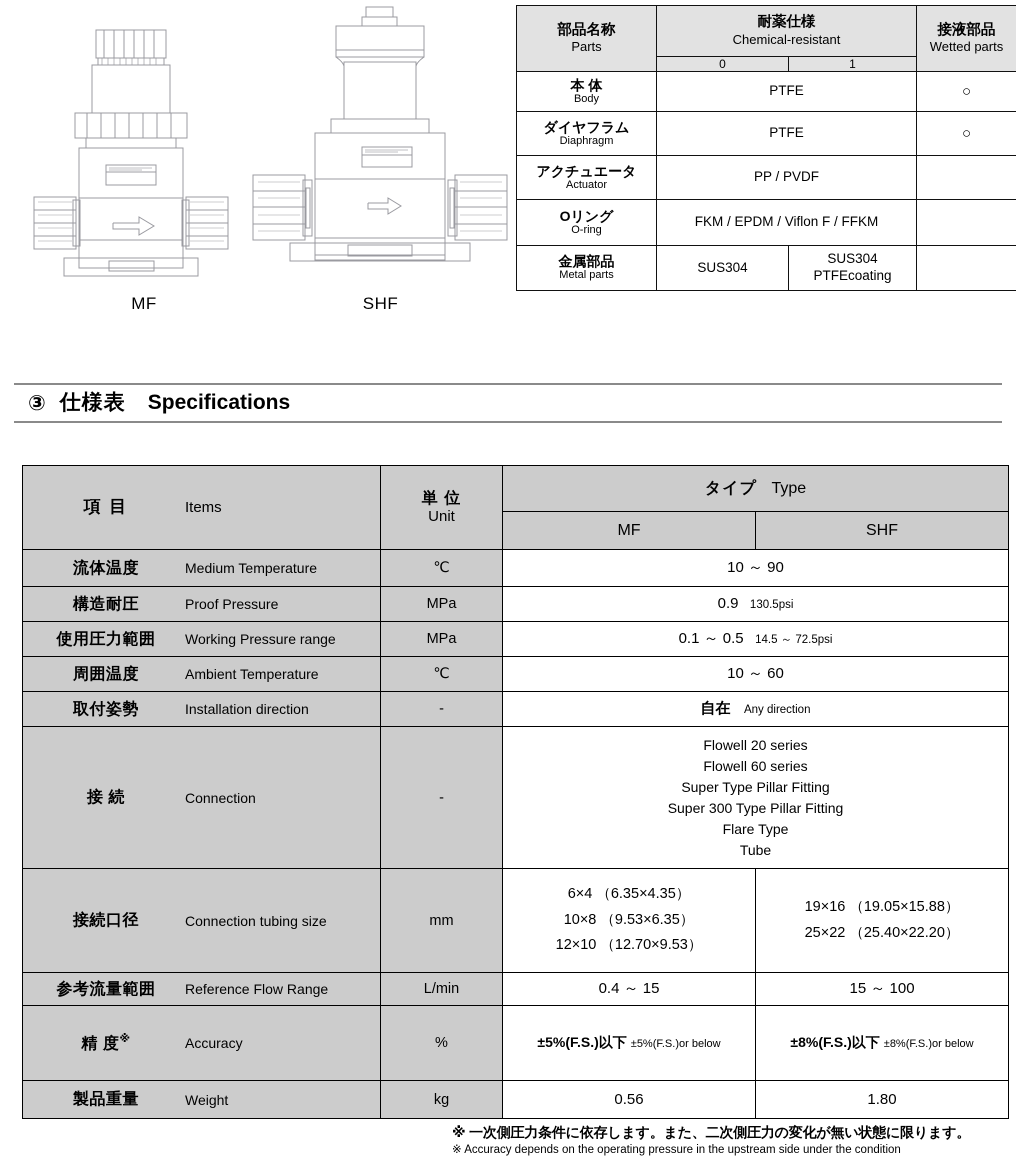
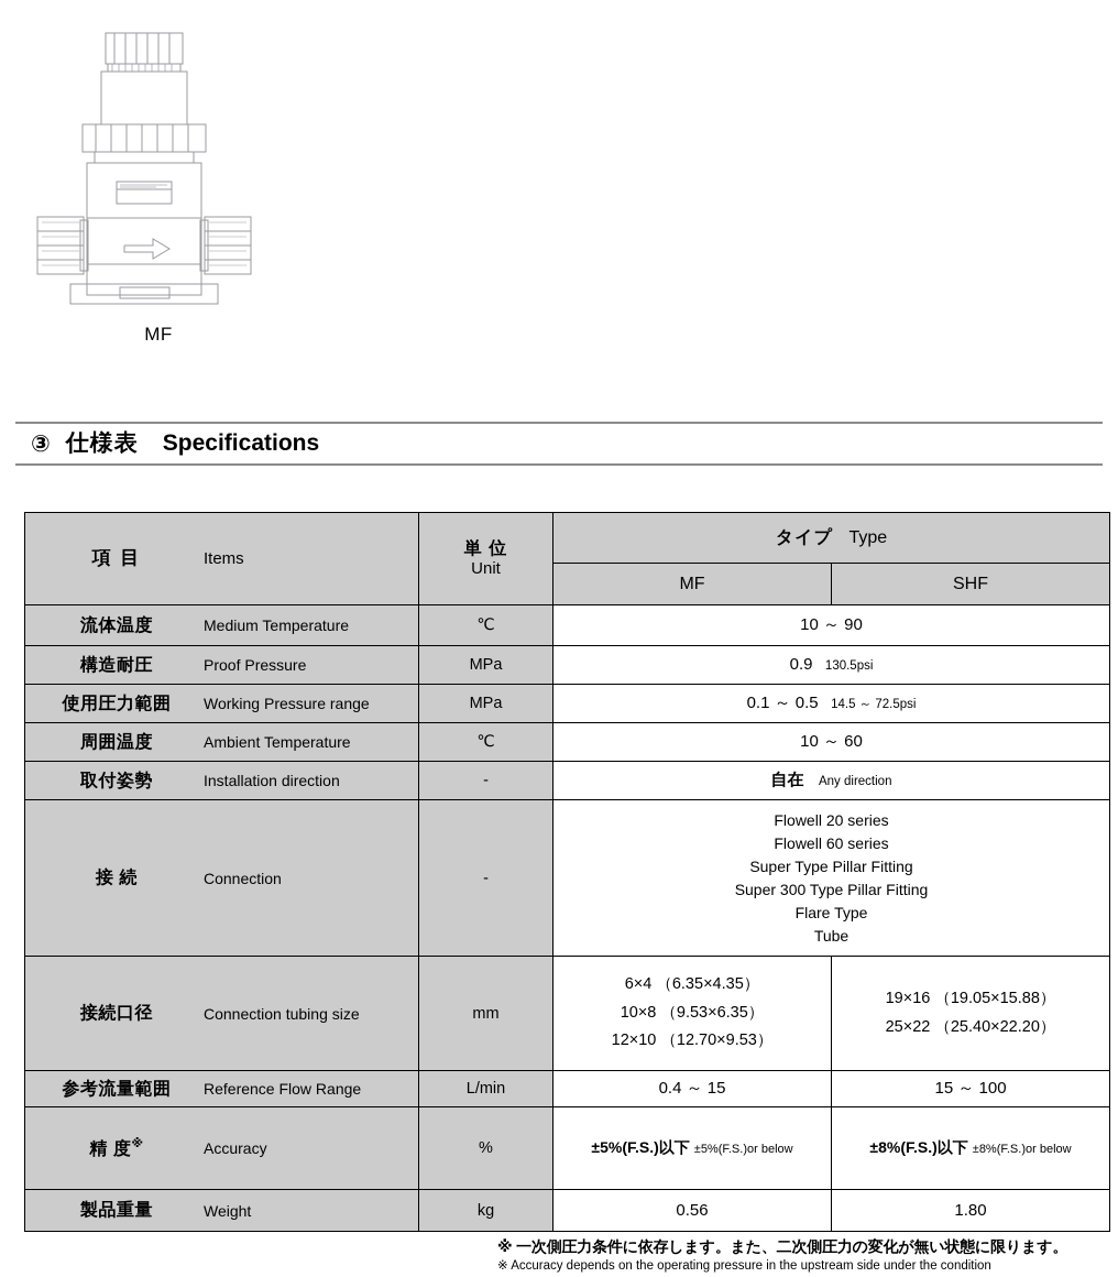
  MF
- SHF
- 部品名称 Parts	耐薬仕様 Chemical-resistant	接液部品 Wetted parts
- 0	1
- 本 体 Body	PTFE	○
- ダイヤフラム Diaphragm	PTFE	○
- アクチュエータ Actuator	PP / PVDF
- Oリング O-ring	FKM / EPDM / Viflon F / FFKM
- 金属部品 Metal parts	SUS304	SUS304 PTFEcoating
  ③
  仕様表
  Specifications
  項 目 Items	単 位 Unit	タイプ Type
  MF	SHF
  流体温度 Medium Temperature	℃	10 ～ 90
  構造耐圧 Proof Pressure	MPa	0.9 130.5psi
  使用圧力範囲 Working Pressure range	MPa	0.1 ～ 0.5 14.5 ～ 72.5psi
  周囲温度 Ambient Temperature	℃	10 ～ 60
  取付姿勢 Installation direction	-	自在 Any direction
  接 続 Connection	-	Flowell 20 series Flowell 60 series Super Type Pillar Fitting Super 300 Type Pillar Fitting Flare Type Tube
  接続口径 Connection tubing size	mm	6×4 （6.35×4.35） 10×8 （9.53×6.35） 12×10 （12.70×9.53）	19×16 （19.05×15.88） 25×22 （25.40×22.20）
  参考流量範囲 Reference Flow Range	L/min	0.4 ～ 15	15 ～ 100
  精 度※ Accuracy	%	±5%(F.S.)以下 ±5%(F.S.)or below	±8%(F.S.)以下 ±8%(F.S.)or below
  製品重量 Weight	kg	0.56	1.80
  ※ 一次側圧力条件に依存します。また、二次側圧力の変化が無い状態に限ります。
  ※ Accuracy depends on the operating pressure in the upstream side under the condition
